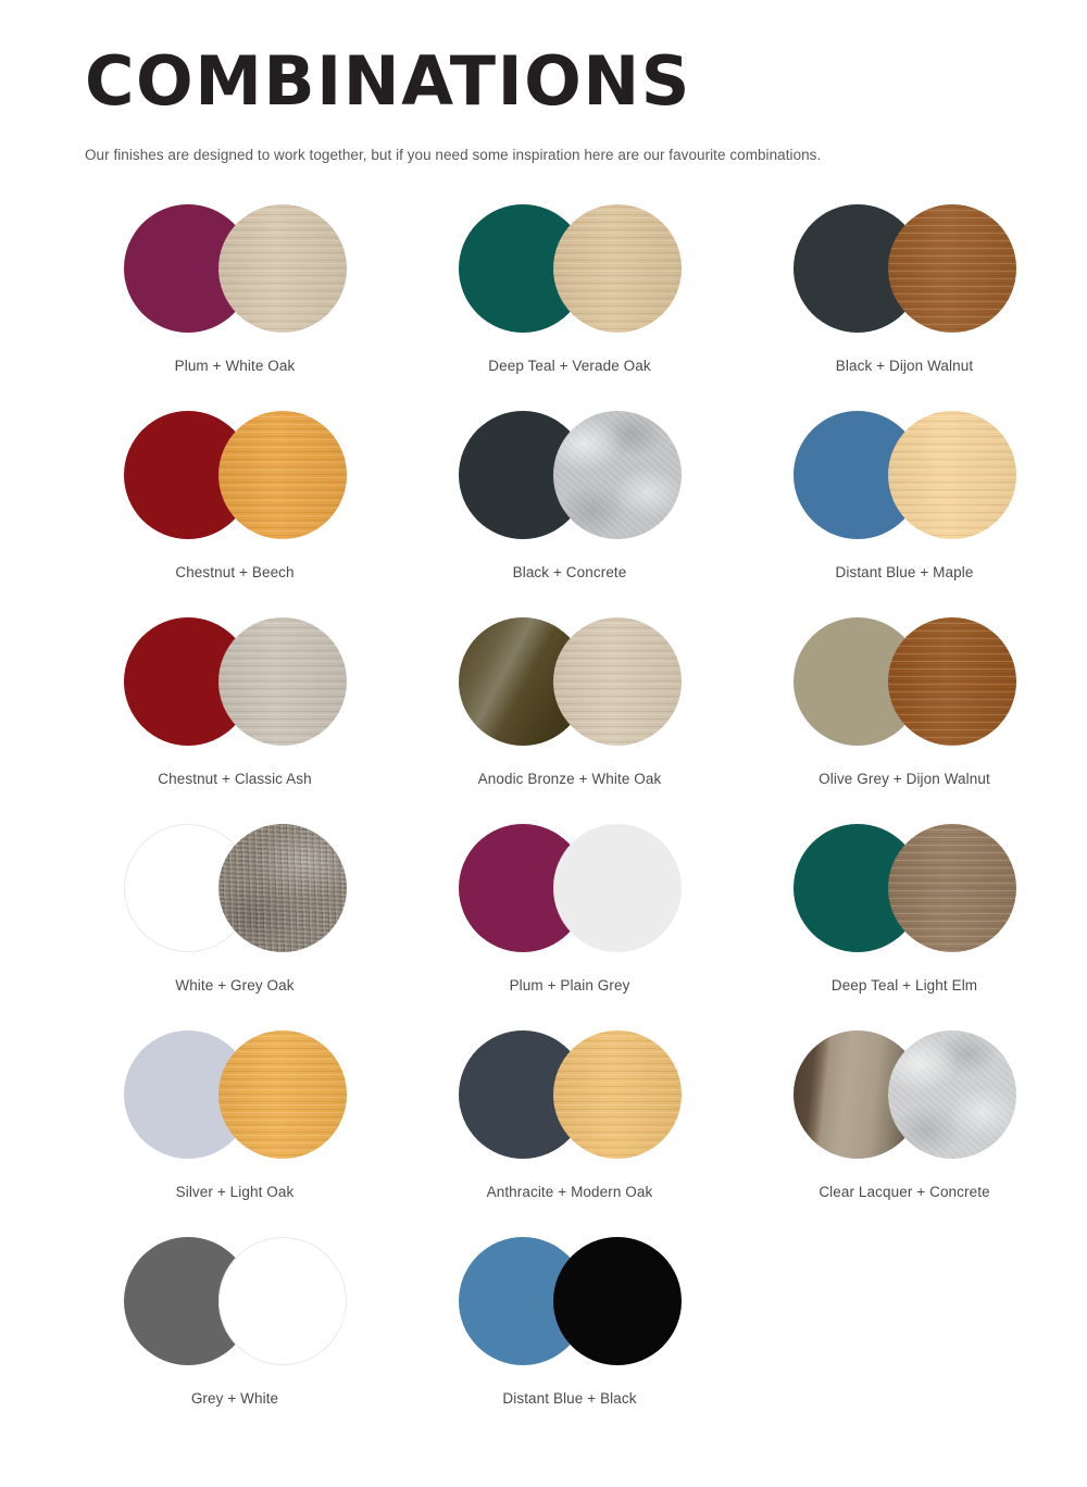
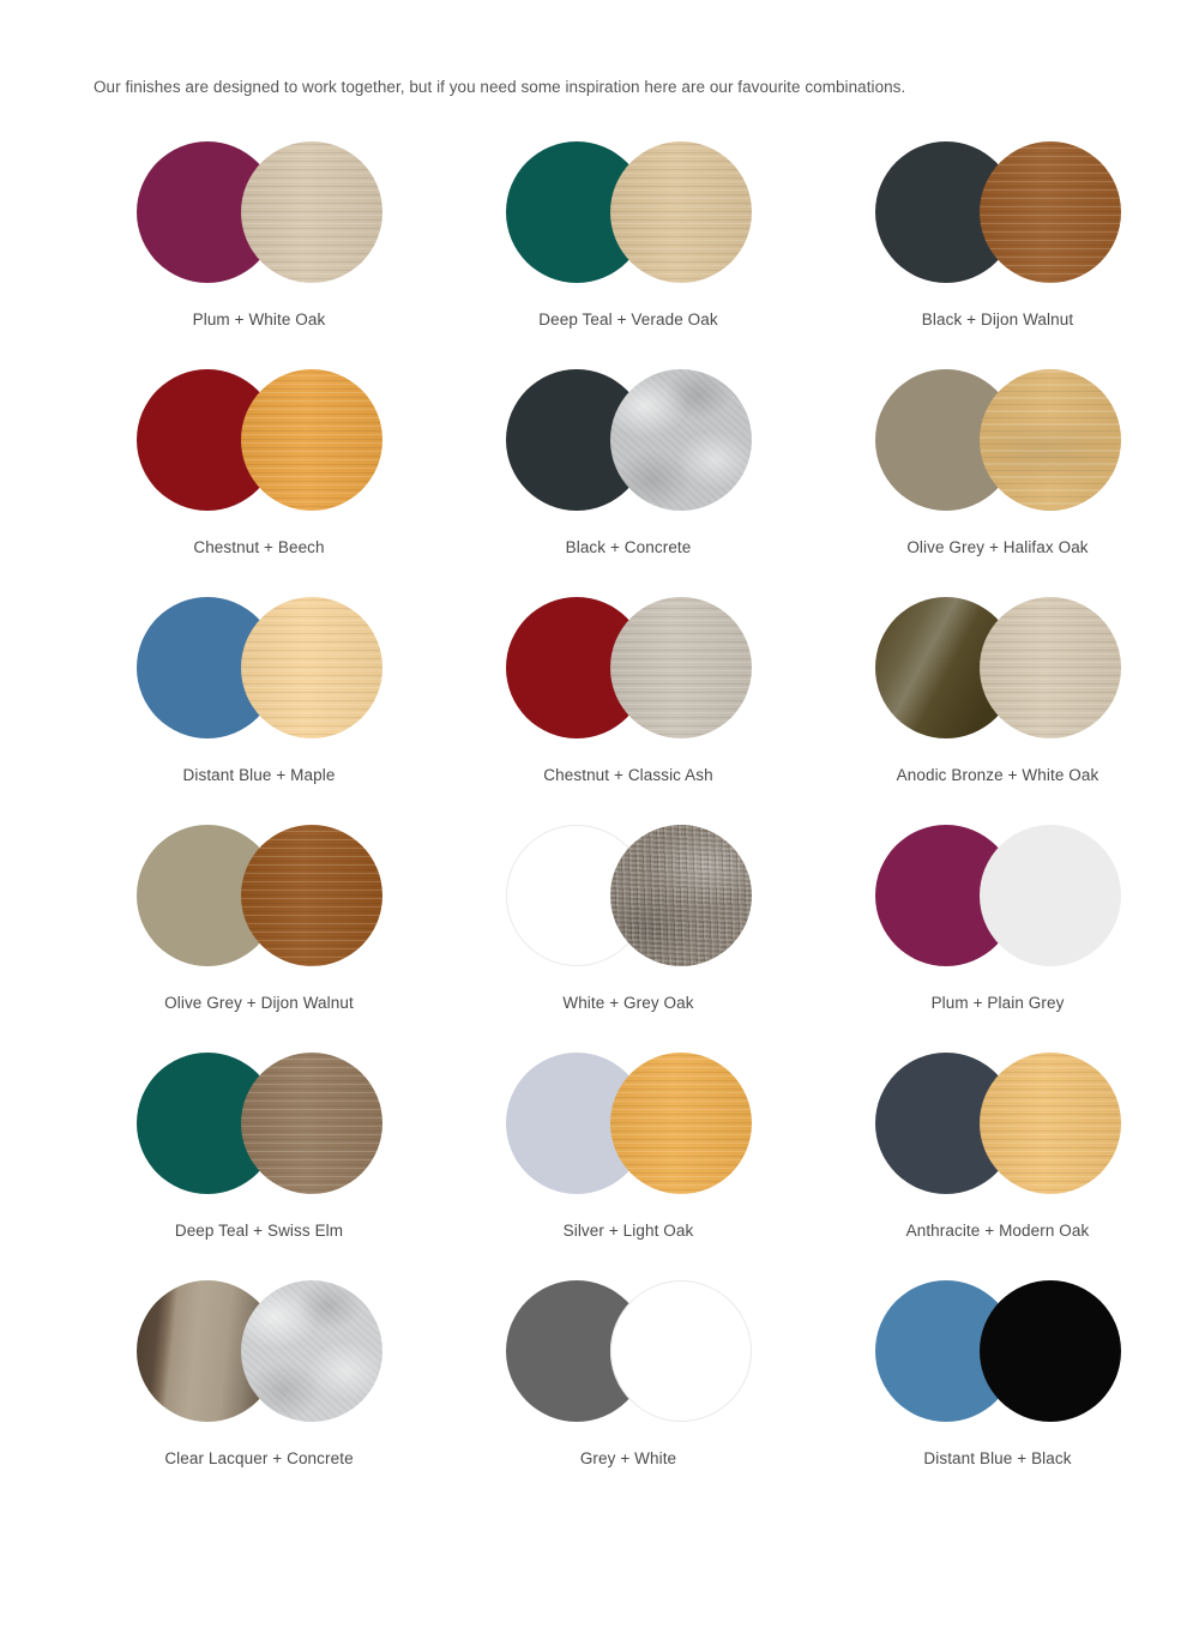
- COMBINATIONS
  Our finishes are designed to work together, but if you need some inspiration here are our favourite combinations.
  Plum + White Oak
  Deep Teal + Verade Oak
  Black + Dijon Walnut
  Chestnut + Beech
  Black + Concrete
+ Olive Grey + Halifax Oak
  Distant Blue + Maple
  Chestnut + Classic Ash
  Anodic Bronze + White Oak
  Olive Grey + Dijon Walnut
  White + Grey Oak
  Plum + Plain Grey
- Deep Teal + Light Elm
+ Deep Teal + Swiss Elm
  Silver + Light Oak
  Anthracite + Modern Oak
  Clear Lacquer + Concrete
  Grey + White
  Distant Blue + Black
